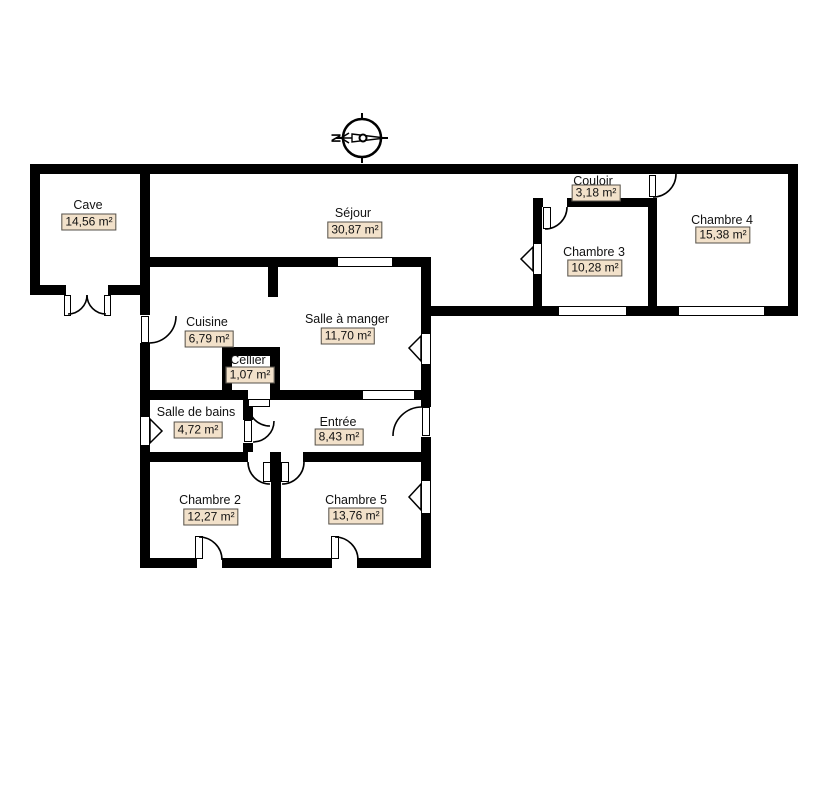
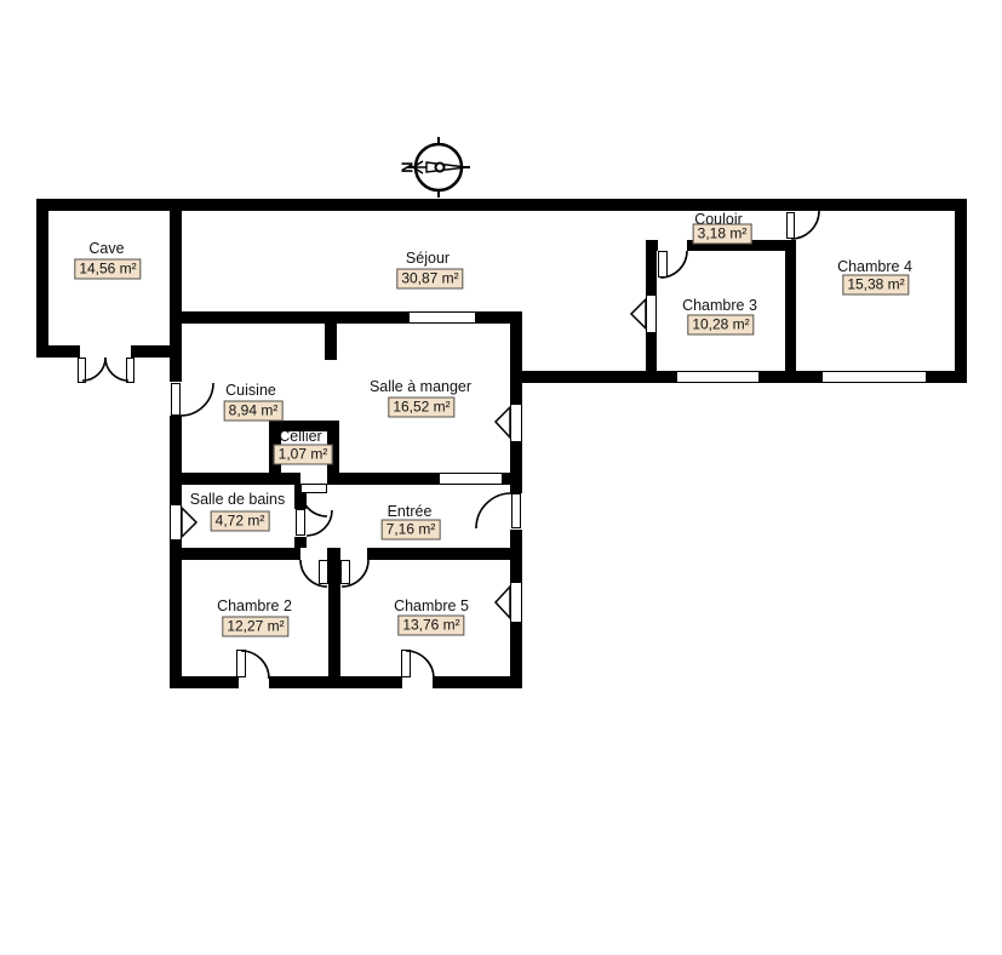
  Cave
  14,56 m²
  Séjour
  30,87 m²
  Couloir
  3,18 m²
  Chambre 3
  10,28 m²
  Chambre 4
  15,38 m²
  Cuisine
- 6,79 m²
+ 8,94 m²
  Salle à manger
- 11,70 m²
+ 16,52 m²
  Cellier
  1,07 m²
  Salle de bains
  4,72 m²
  Entrée
- 8,43 m²
+ 7,16 m²
  Chambre 2
  12,27 m²
  Chambre 5
  13,76 m²
